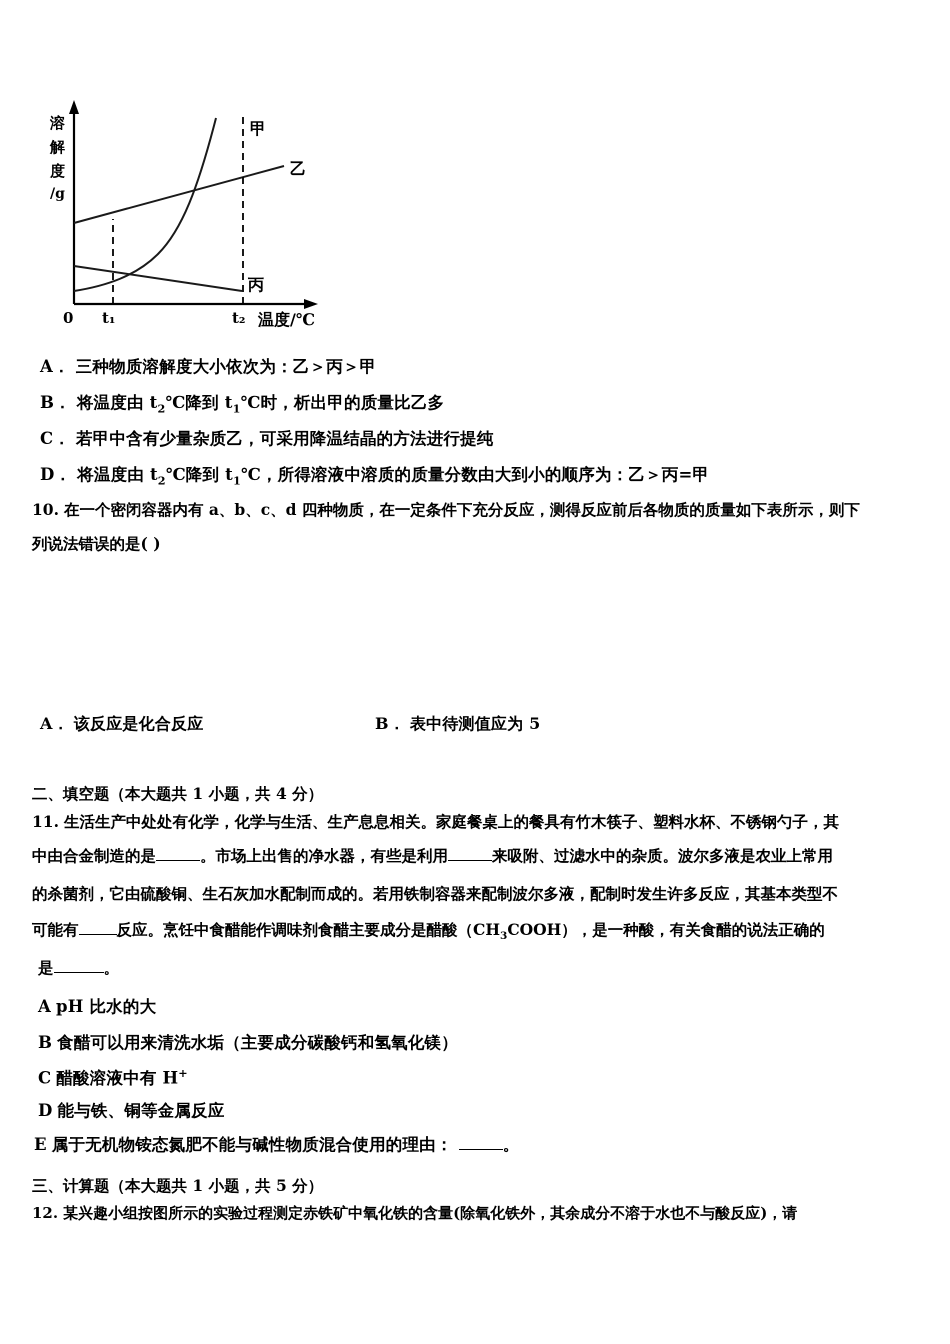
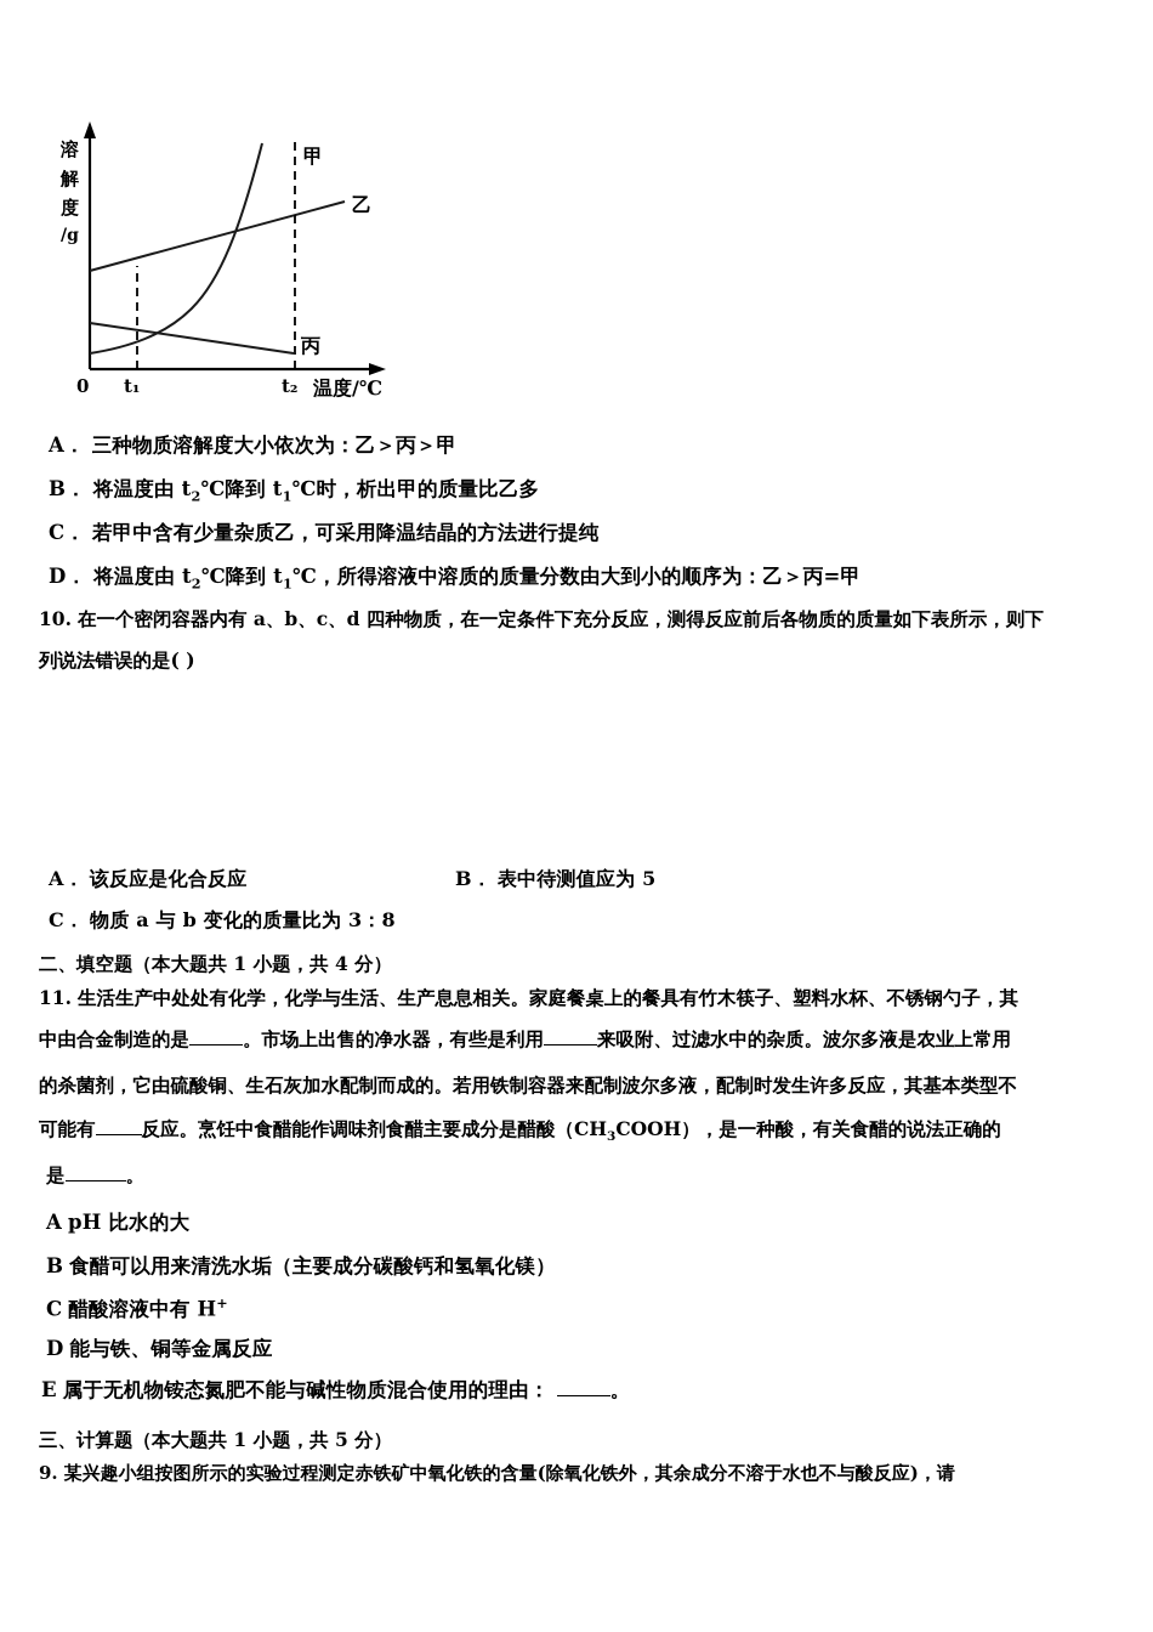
  溶
  解
  度
  /g
  甲
  乙
  丙
  0
  t₁
  t₂
  温度/℃
  A． 三种物质溶解度大小依次为：乙＞丙＞甲
  B． 将温度由 t2℃降到 t1℃时，析出甲的质量比乙多
  C． 若甲中含有少量杂质乙，可采用降温结晶的方法进行提纯
  D． 将温度由 t2℃降到 t1℃，所得溶液中溶质的质量分数由大到小的顺序为：乙＞丙=甲
  10. 在一个密闭容器内有 a、b、c、d 四种物质，在一定条件下充分反应，测得反应前后各物质的质量如下表所示，则下
  列说法错误的是( )
  A． 该反应是化合反应
  B． 表中待测值应为 5
+ C． 物质 a 与 b 变化的质量比为 3：8
  二、填空题（本大题共 1 小题，共 4 分）
  11. 生活生产中处处有化学，化学与生活、生产息息相关。家庭餐桌上的餐具有竹木筷子、塑料水杯、不锈钢勺子，其
  中由合金制造的是 。市场上出售的净水器，有些是利用 来吸附、过滤水中的杂质。波尔多液是农业上常用
  的杀菌剂，它由硫酸铜、生石灰加水配制而成的。若用铁制容器来配制波尔多液，配制时发生许多反应，其基本类型不
  可能有 反应。烹饪中食醋能作调味剂食醋主要成分是醋酸（CH3COOH），是一种酸，有关食醋的说法正确的
  是 。
  A pH 比水的大
  B 食醋可以用来清洗水垢（主要成分碳酸钙和氢氧化镁）
  C 醋酸溶液中有 H+
  D 能与铁、铜等金属反应
  E 属于无机物铵态氮肥不能与碱性物质混合使用的理由： 。
  三、计算题（本大题共 1 小题，共 5 分）
- 12. 某兴趣小组按图所示的实验过程测定赤铁矿中氧化铁的含量(除氧化铁外，其余成分不溶于水也不与酸反应)，请
+ 9. 某兴趣小组按图所示的实验过程测定赤铁矿中氧化铁的含量(除氧化铁外，其余成分不溶于水也不与酸反应)，请
